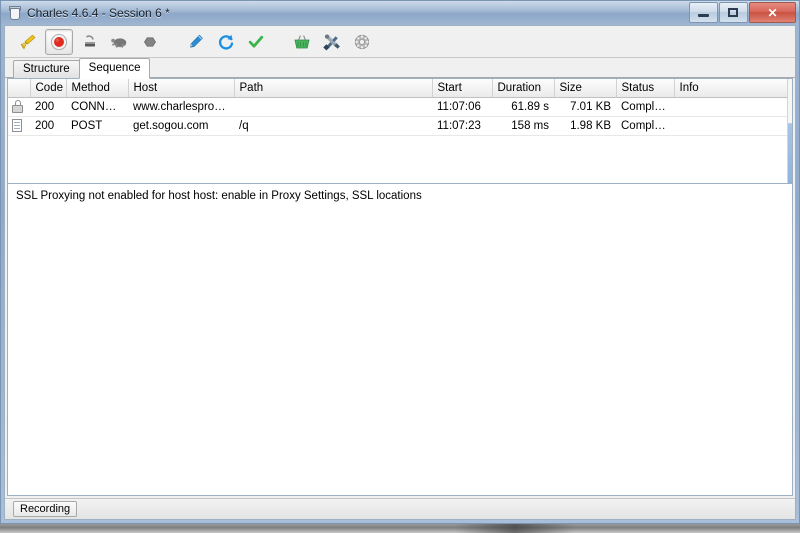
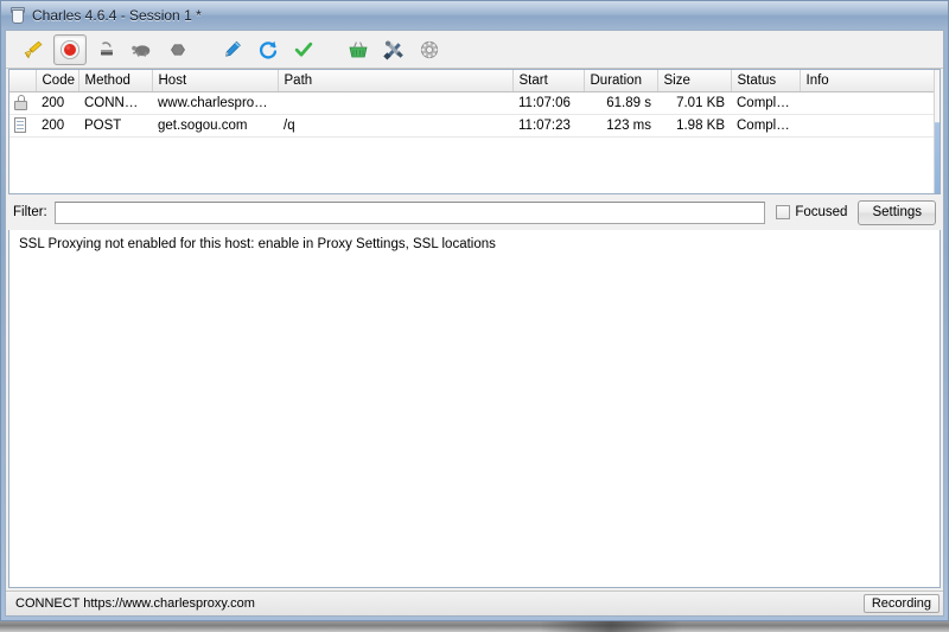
- Charles 4.6.4 - Session 6 *
+ Charles 4.6.4 - Session 1 *
- ✕
- Structure
- Sequence
  	Code	Method	Host	Path	Start	Duration	Size	Status	Info
  	200	CONNECT	www.charlesproxy...		11:07:06	61.89 s	7.01 KB	Comple...
- 	200	POST	get.sogou.com	/q	11:07:23	158 ms	1.98 KB	Comple...
+ 	200	POST	get.sogou.com	/q	11:07:23	123 ms	1.98 KB	Comple...
+ Filter:
+ Focused
+ Settings
- SSL Proxying not enabled for host host: enable in Proxy Settings, SSL locations
+ SSL Proxying not enabled for this host: enable in Proxy Settings, SSL locations
+ CONNECT https://www.charlesproxy.com
  Recording
